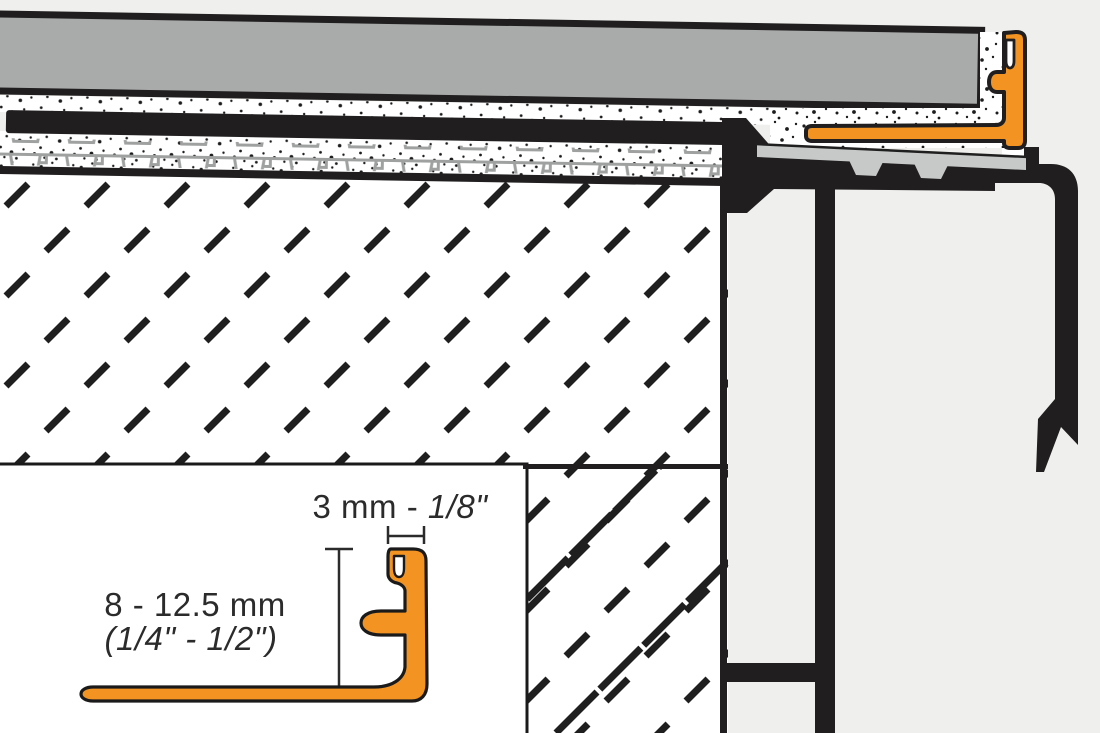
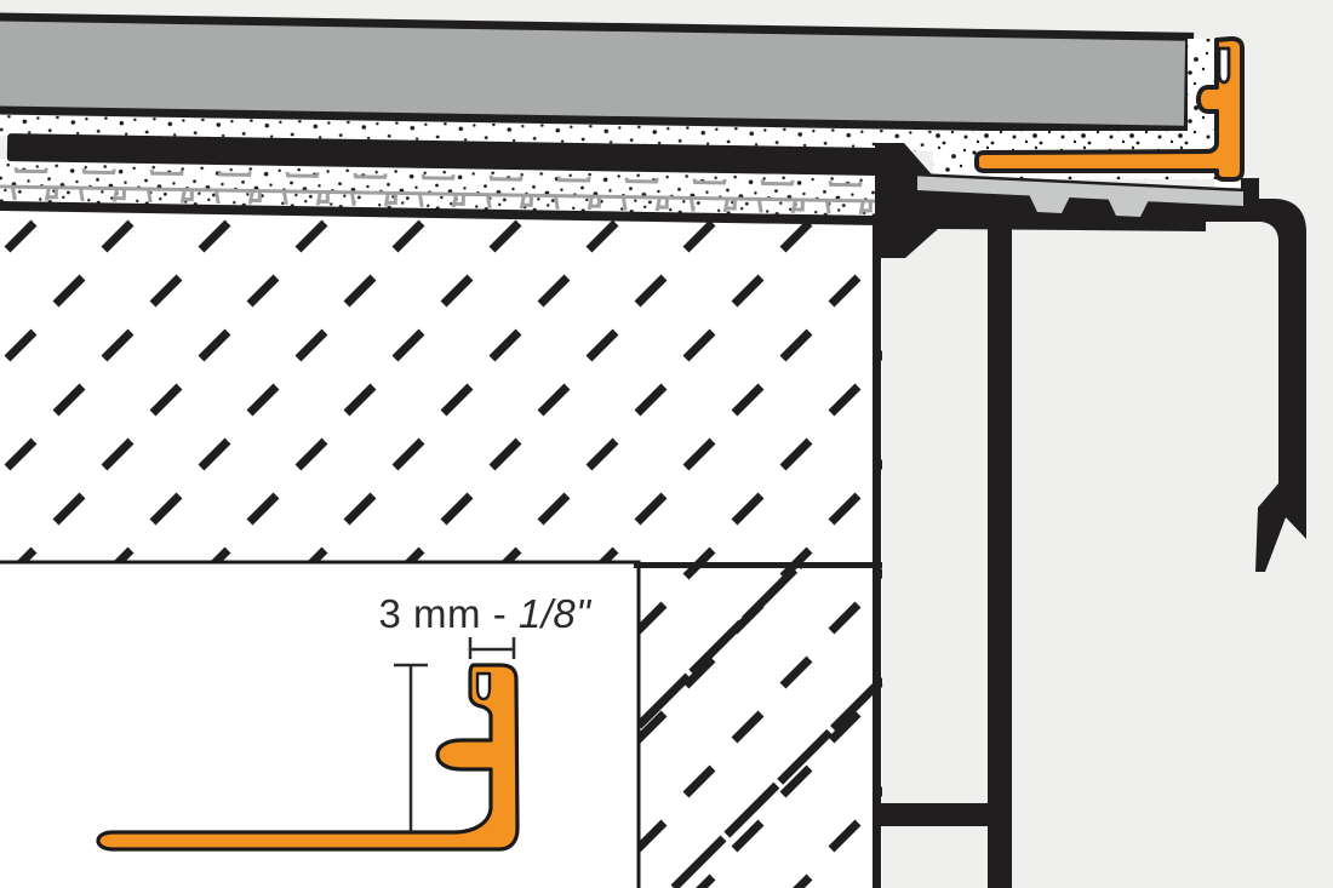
  3 mm - 1/8"
- 8 - 12.5 mm
- (1/4" - 1/2")
